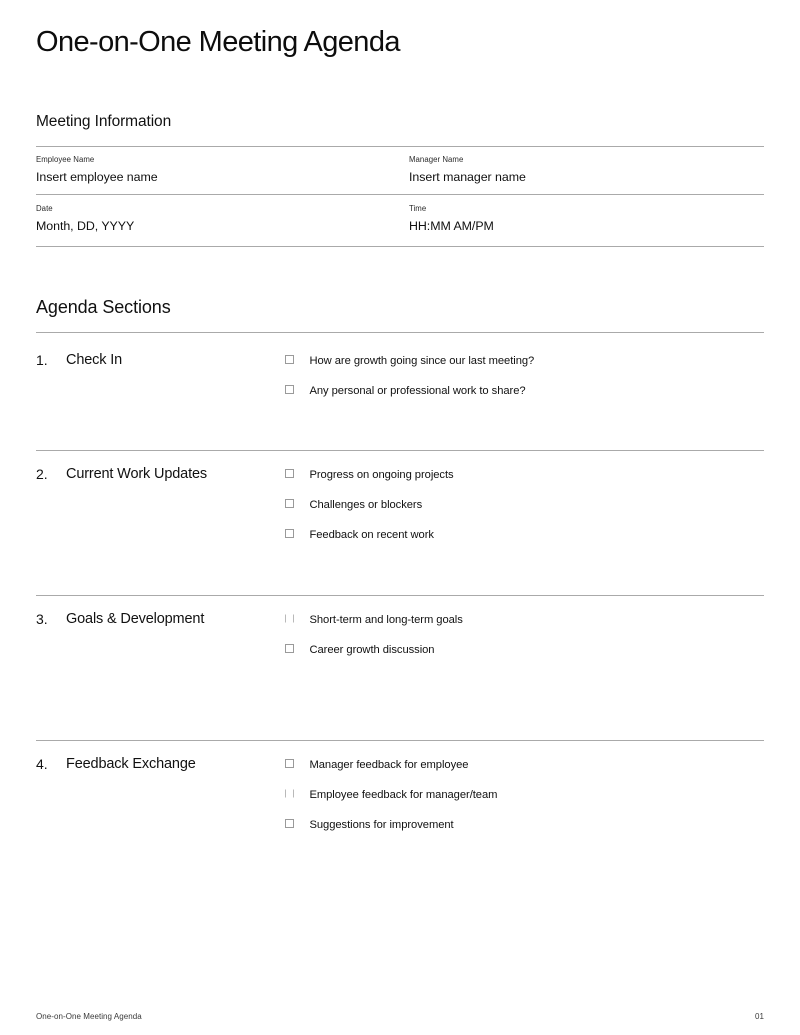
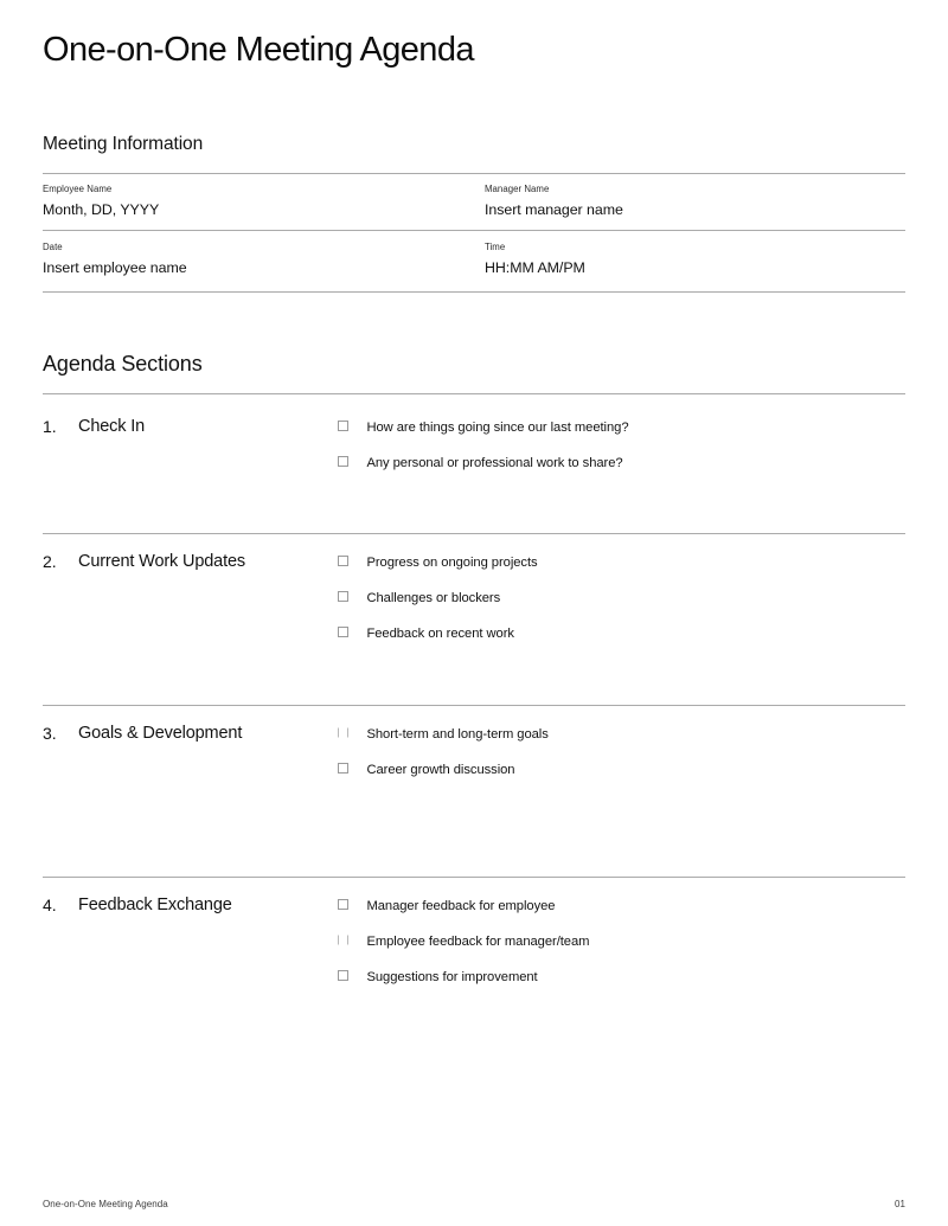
  One-on-One Meeting Agenda
  Meeting Information
  Employee Name
- Insert employee name
+ Month, DD, YYYY
  Manager Name
  Insert manager name
  Date
- Month, DD, YYYY
+ Insert employee name
  Time
  HH:MM AM/PM
  Agenda Sections
  1.
  Check In
- How are growth going since our last meeting?
+ How are things going since our last meeting?
  Any personal or professional work to share?
  2.
  Current Work Updates
  Progress on ongoing projects
  Challenges or blockers
  Feedback on recent work
  3.
  Goals & Development
  Short-term and long-term goals
  Career growth discussion
  4.
  Feedback Exchange
  Manager feedback for employee
  Employee feedback for manager/team
  Suggestions for improvement
  One-on-One Meeting Agenda
  01
